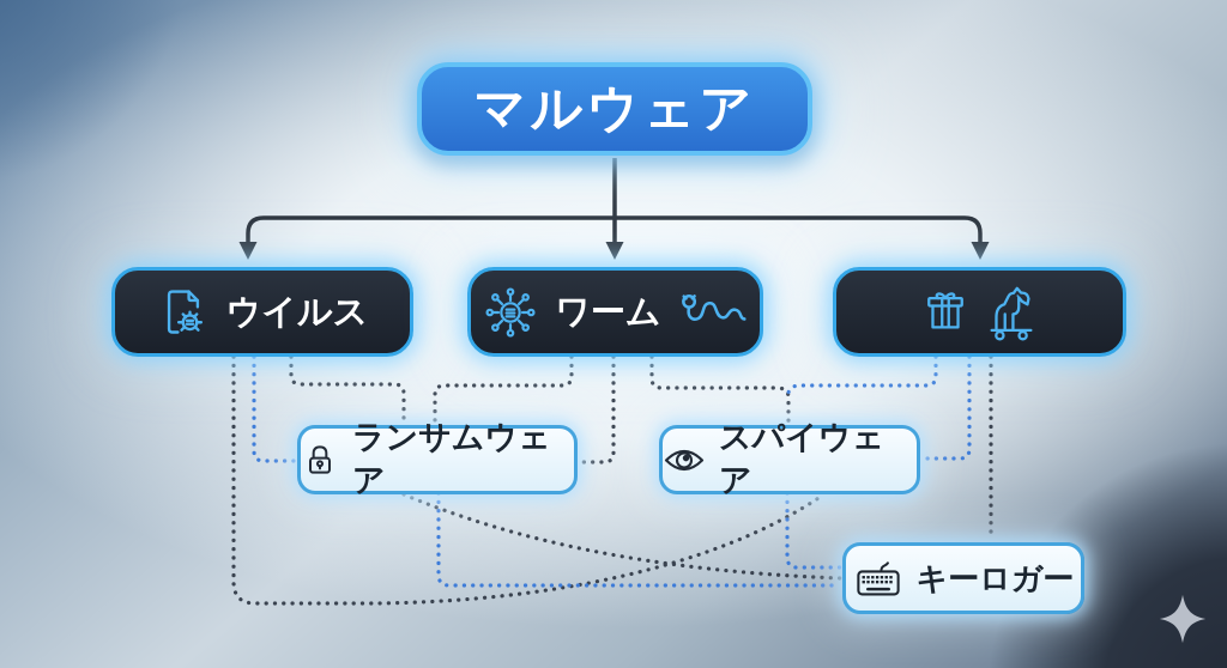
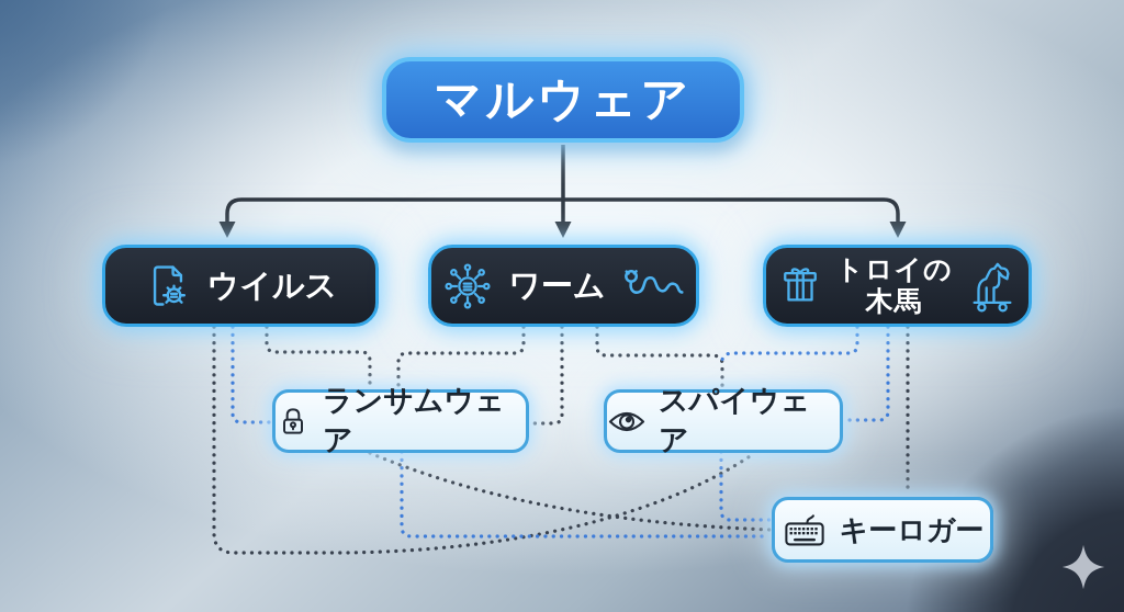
  マルウェア
  ウイルス
  ワーム
+ トロイの木馬
  ランサムウェア
  スパイウェア
  キーロガー
